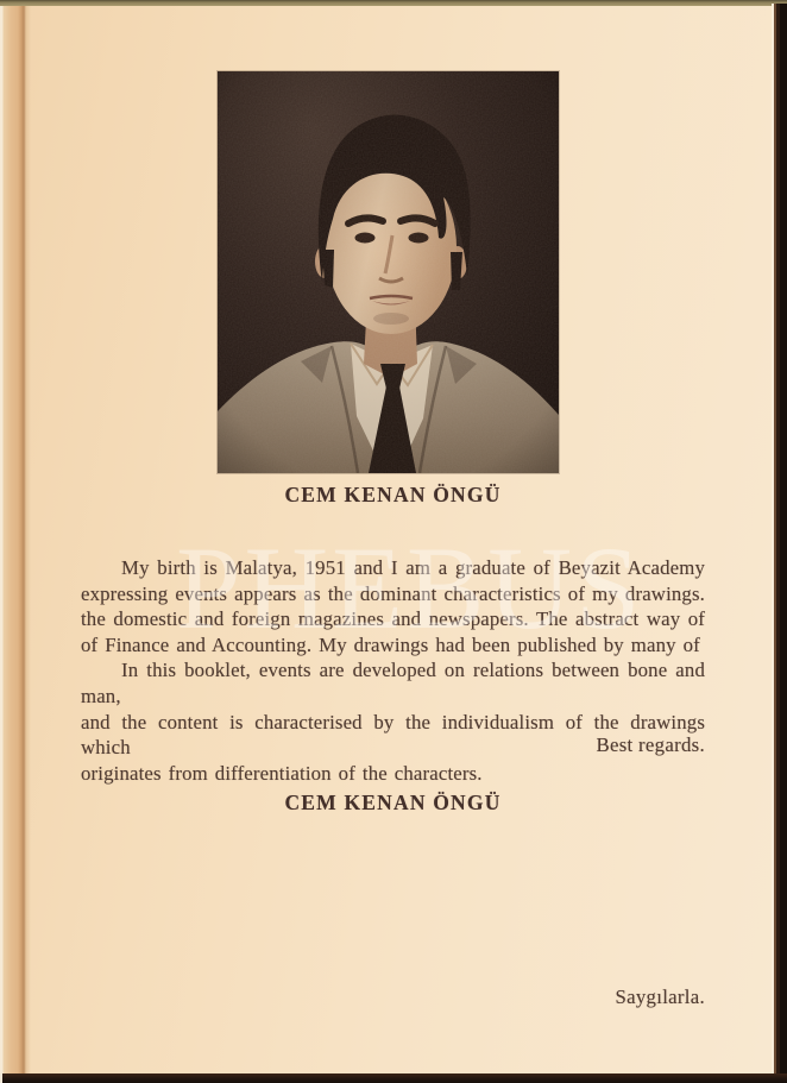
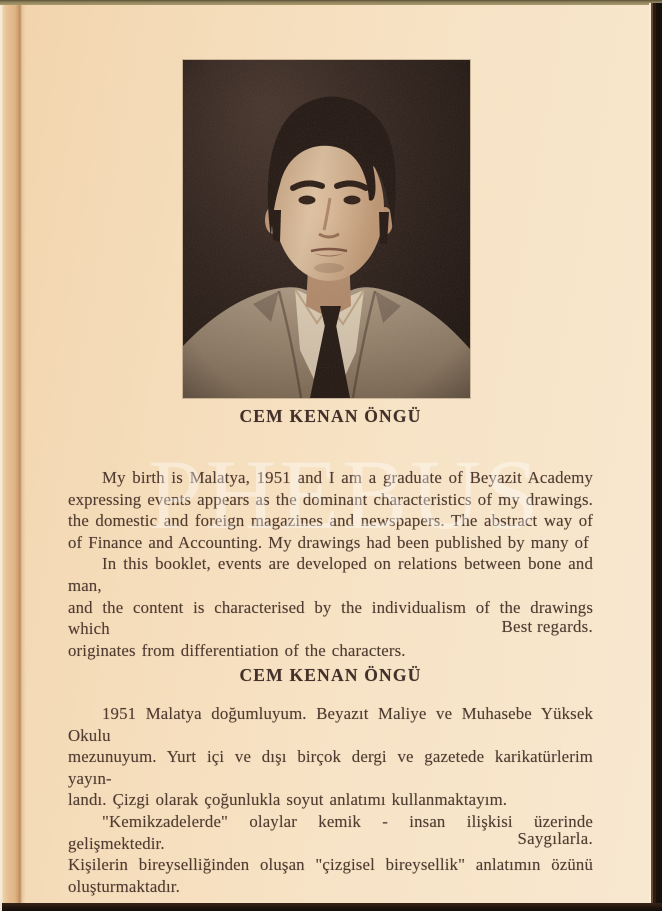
  CEM KENAN ÖNGÜ
  My birth is Malatya, 1951 and I am a graduate of Beyazit Academy
  expressing events appears as the dominant characteristics of my drawings.
  the domestic and foreign magazines and newspapers. The abstract way of
  of Finance and Accounting. My drawings had been published by many of
  In this booklet, events are developed on relations between bone and man,
  and the content is characterised by the individualism of the drawings which
  originates from differentiation of the characters.
  Best regards.
  CEM KENAN ÖNGÜ
+ 1951 Malatya doğumluyum. Beyazıt Maliye ve Muhasebe Yüksek Okulu
+ mezunuyum. Yurt içi ve dışı birçok dergi ve gazetede karikatürlerim yayın-
+ landı. Çizgi olarak çoğunlukla soyut anlatımı kullanmaktayım.
+ "Kemikzadelerde" olaylar kemik - insan ilişkisi üzerinde gelişmektedir.
+ Kişilerin bireyselliğinden oluşan "çizgisel bireysellik" anlatımın özünü
+ oluşturmaktadır.
  Saygılarla.
  PHEBUS
